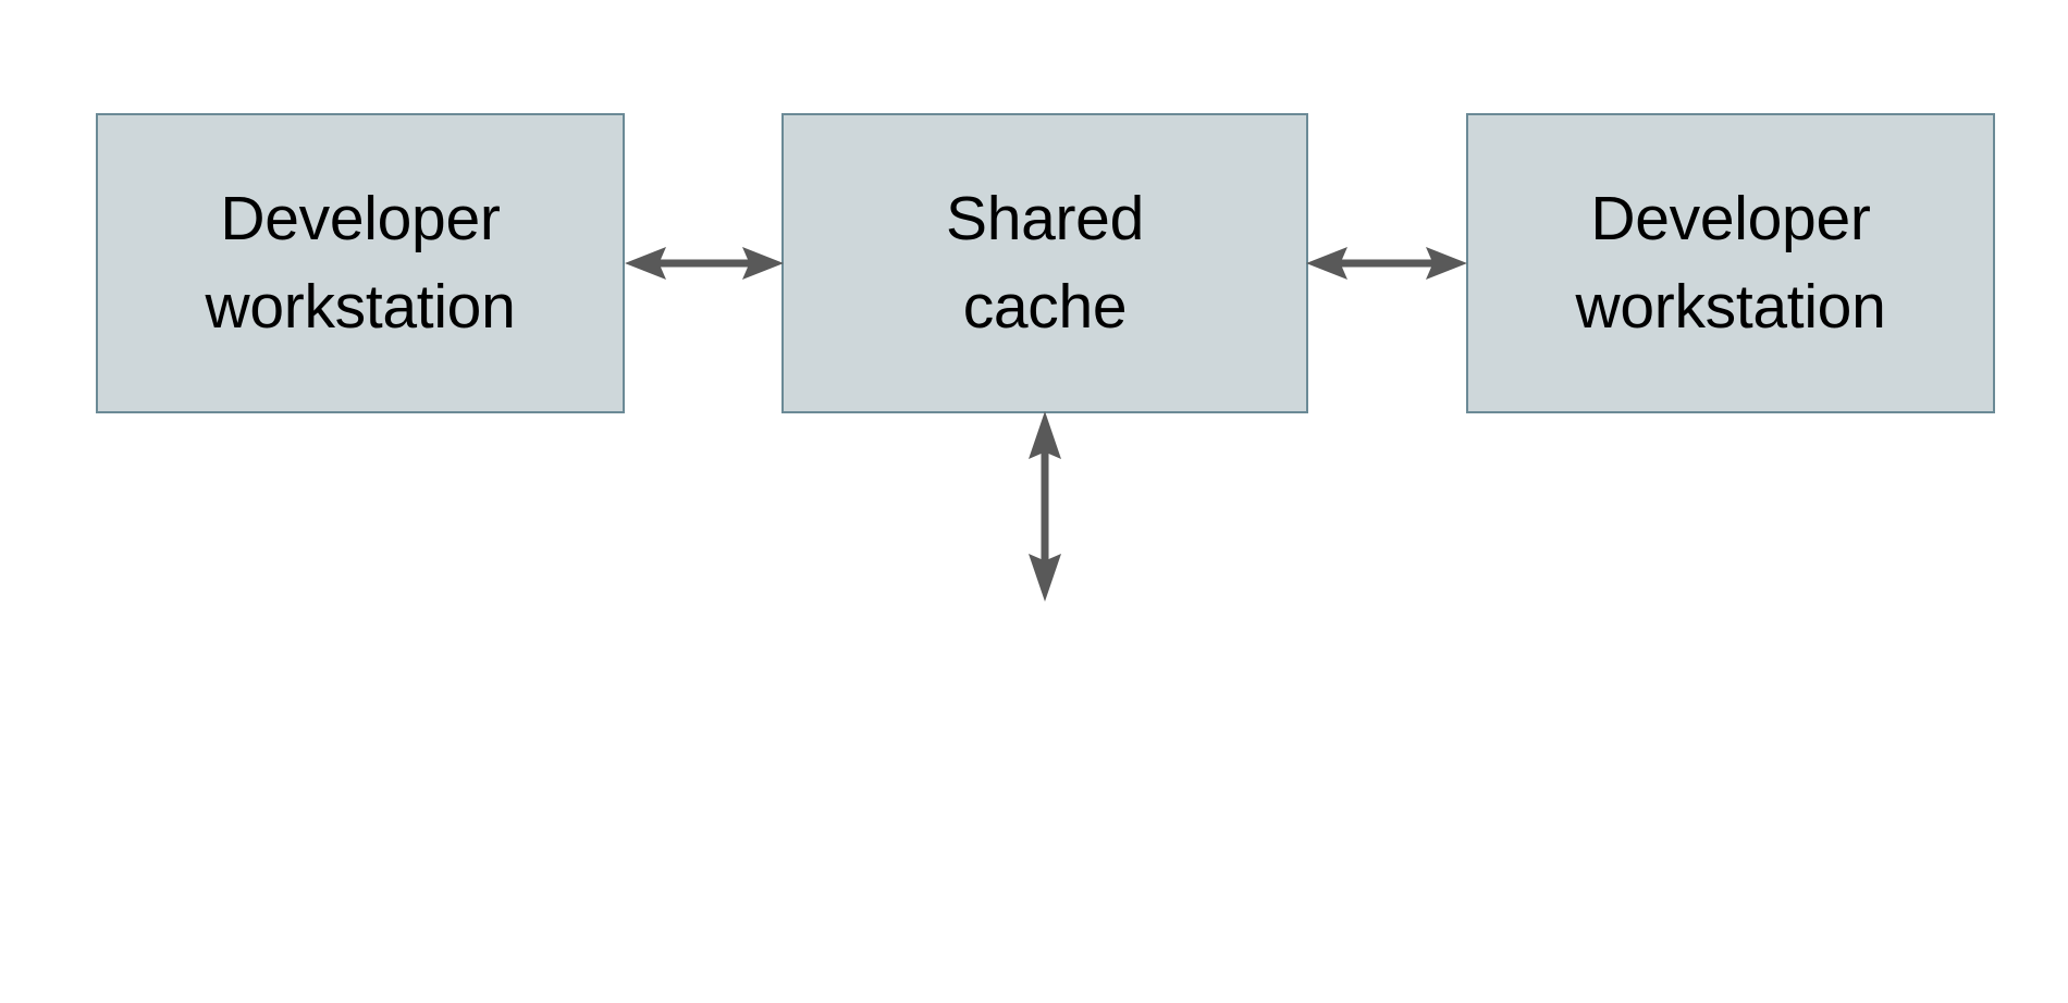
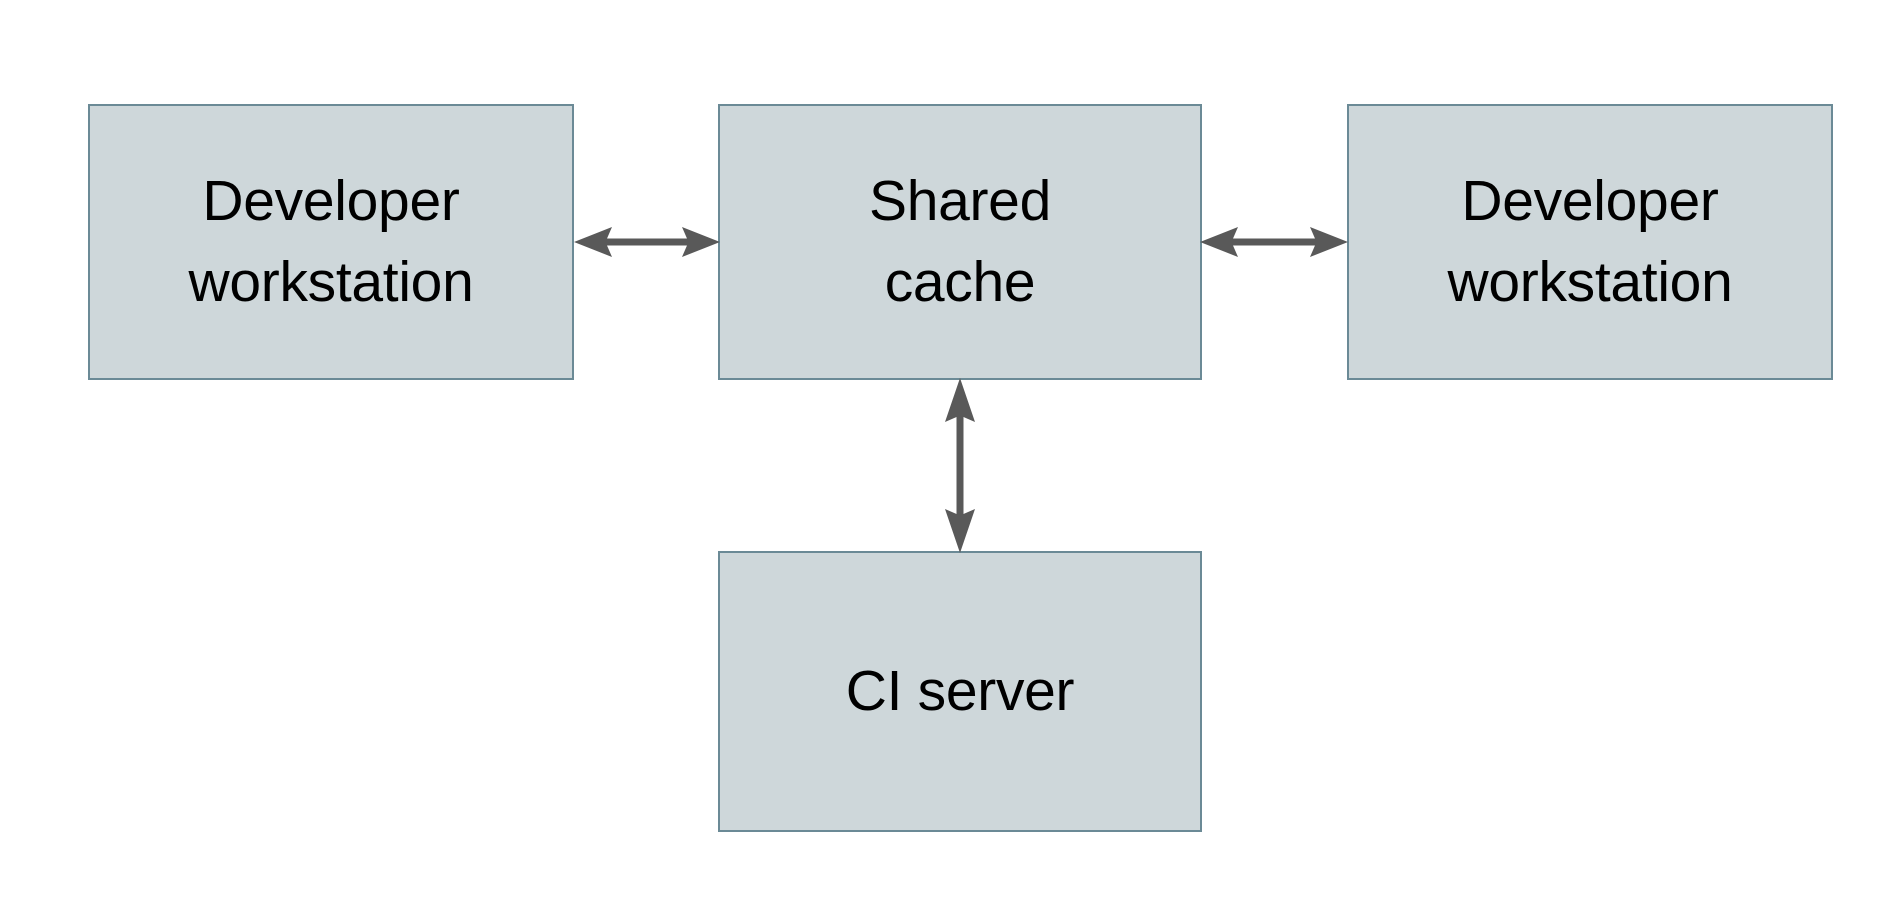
  Developer
  workstation
  Shared
  cache
  Developer
  workstation
+ CI server
